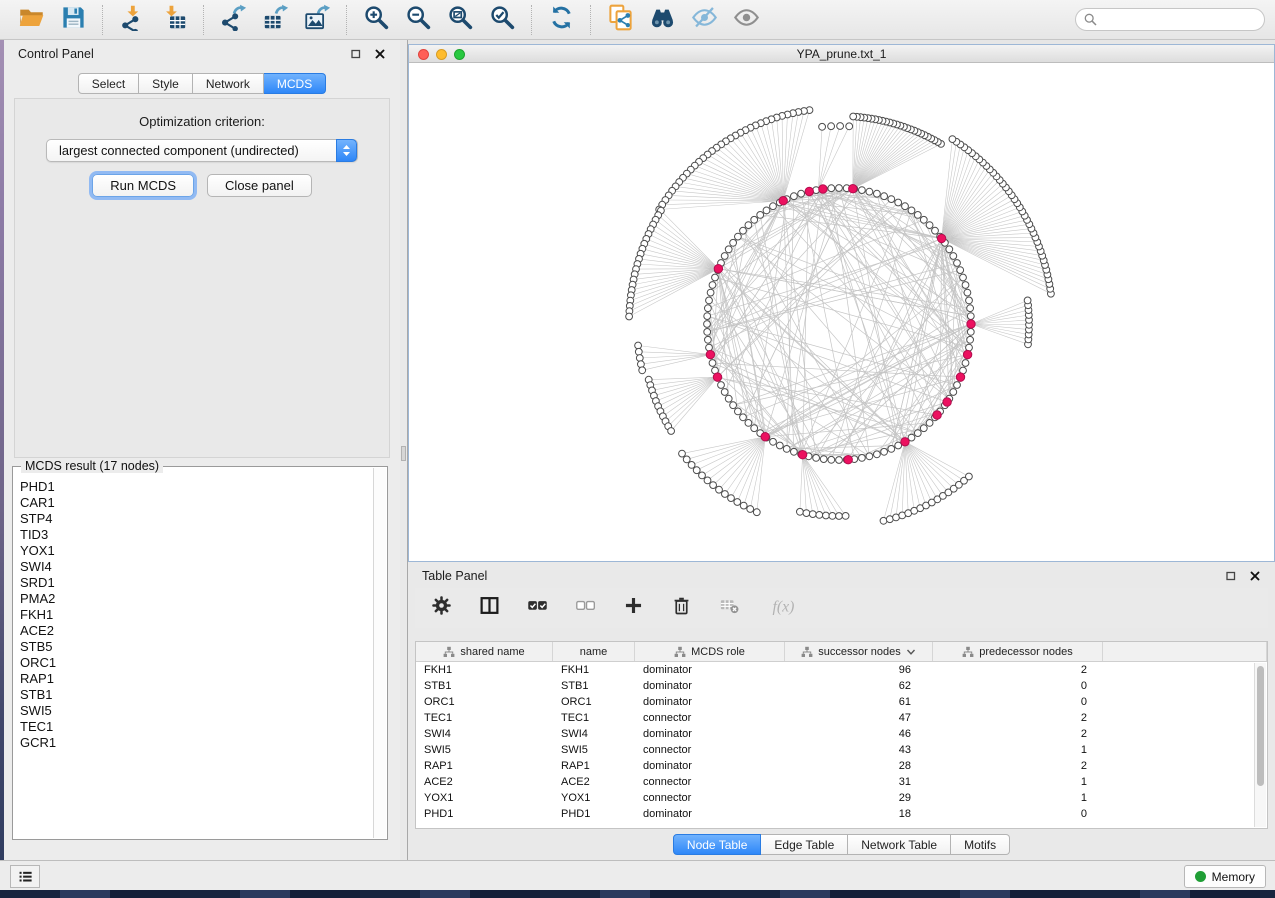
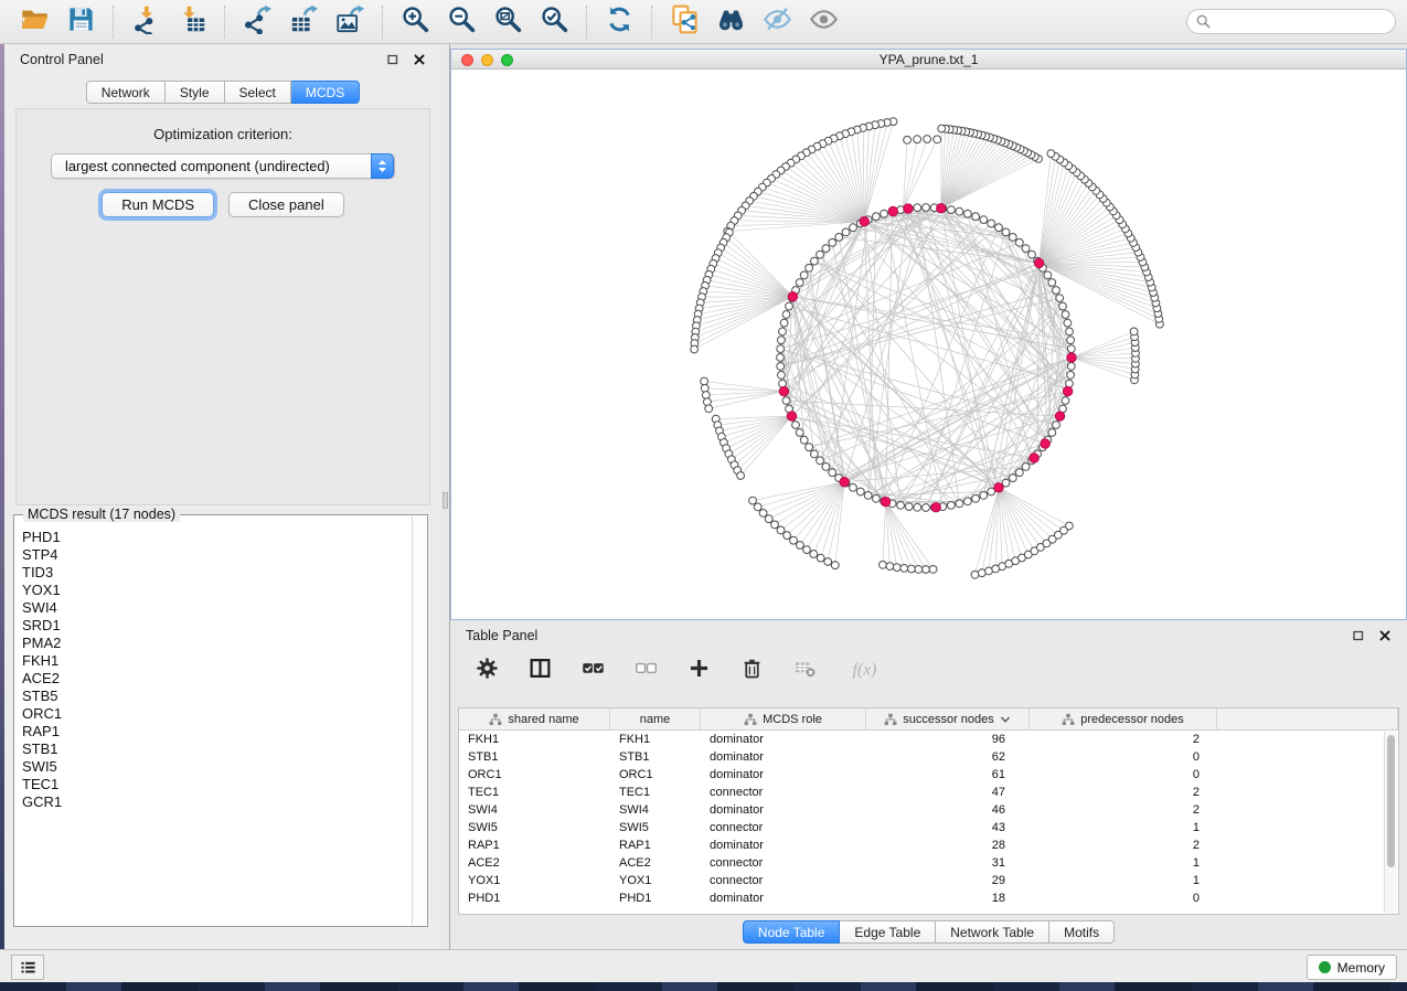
  Control Panel
- Select
+ Network
  Style
- Network
+ Select
  MCDS
  Optimization criterion:
  largest connected component (undirected)
  Run MCDS
  Close panel
  MCDS result (17 nodes)
  PHD1
- CAR1
  STP4
  TID3
  YOX1
  SWI4
  SRD1
  PMA2
  FKH1
  ACE2
  STB5
  ORC1
  RAP1
  STB1
  SWI5
  TEC1
  GCR1
  YPA_prune.txt_1
  Table Panel
  f(x)
  shared name
  name
  MCDS role
  successor nodes
  predecessor nodes
  FKH1
  FKH1
  dominator
  96
  2
  STB1
  STB1
  dominator
  62
  0
  ORC1
  ORC1
  dominator
  61
  0
  TEC1
  TEC1
  connector
  47
  2
  SWI4
  SWI4
  dominator
  46
  2
  SWI5
  SWI5
  connector
  43
  1
  RAP1
  RAP1
  dominator
  28
  2
  ACE2
  ACE2
  connector
  31
  1
  YOX1
  YOX1
  connector
  29
  1
  PHD1
  PHD1
  dominator
  18
  0
  Node Table
  Edge Table
  Network Table
  Motifs
  Memory
